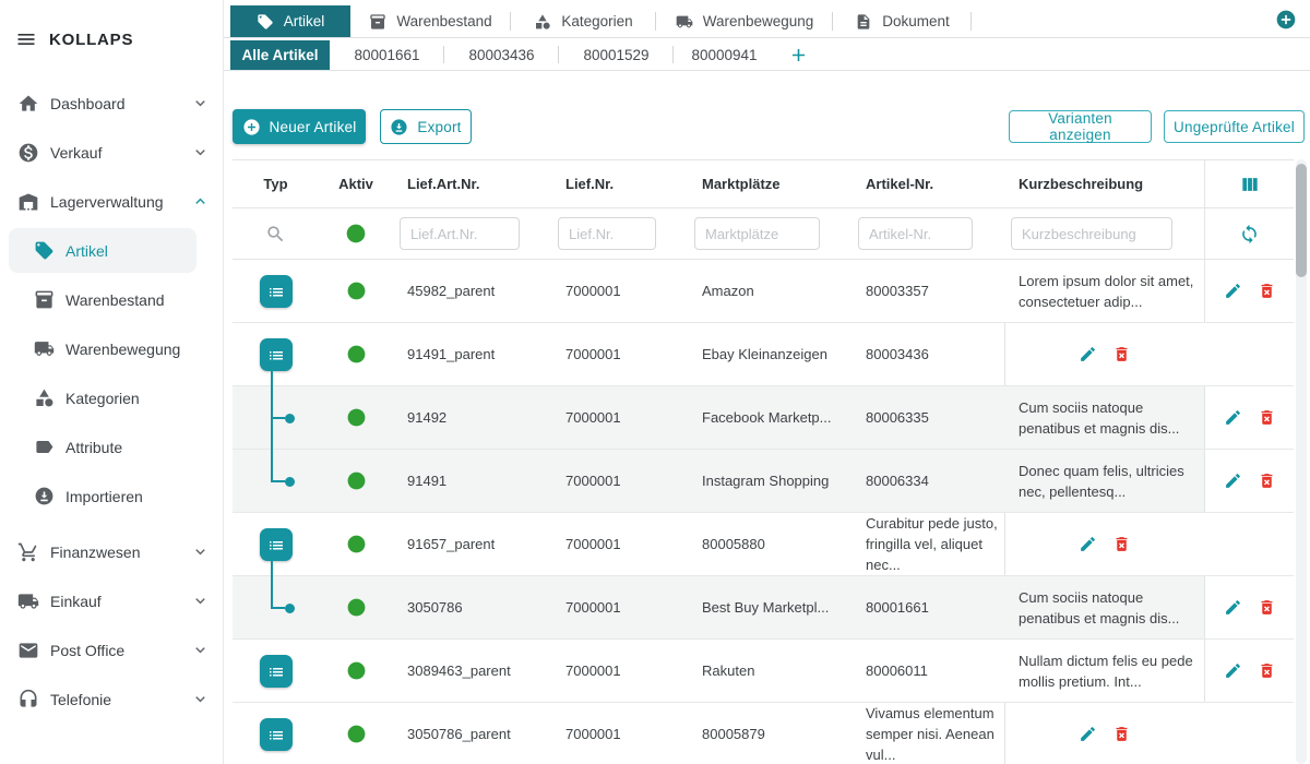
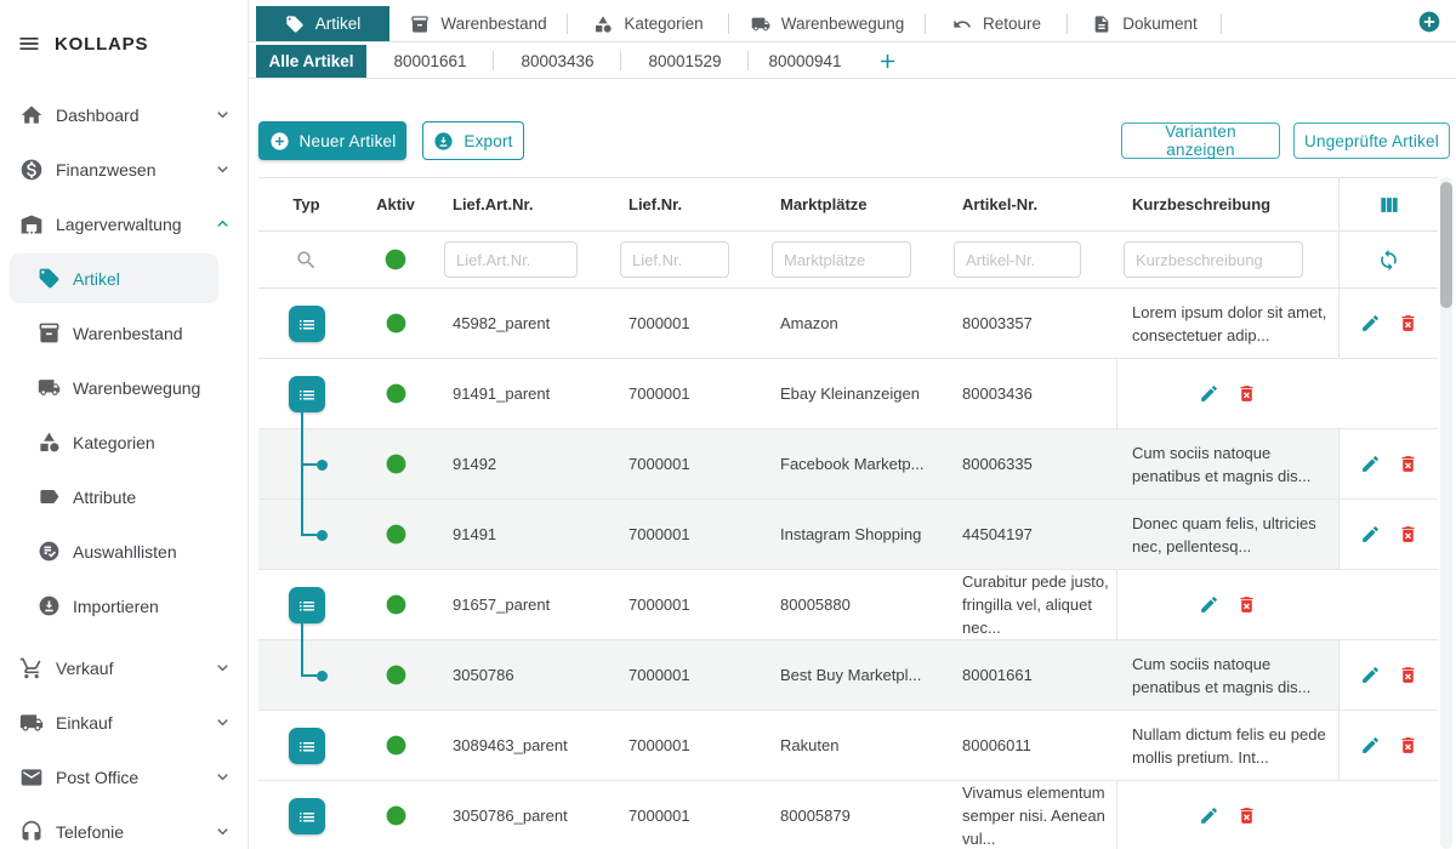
  KOLLAPS
  Dashboard
- Verkauf
+ Finanzwesen
  Lagerverwaltung
  Artikel
  Warenbestand
  Warenbewegung
  Kategorien
  Attribute
+ Auswahllisten
  Importieren
- Finanzwesen
+ Verkauf
  Einkauf
  Post Office
  Telefonie
  Artikel
  Warenbestand
  Kategorien
  Warenbewegung
+ Retoure
  Dokument
  Alle Artikel
  80001661
  80003436
  80001529
  80000941
  Neuer Artikel
  Export
  Varianten anzeigen
  Ungeprüfte Artikel
  Typ
  Aktiv
  Lief.Art.Nr.
  Lief.Nr.
  Marktplätze
  Artikel-Nr.
  Kurzbeschreibung
  Lief.Art.Nr.
  Lief.Nr.
  Marktplätze
  Artikel-Nr.
  Kurzbeschreibung
  45982_parent
  7000001
  Amazon
  80003357
  Lorem ipsum dolor sit amet, consectetuer adip...
  91491_parent
  7000001
  Ebay Kleinanzeigen
  80003436
  91492
  7000001
  Facebook Marketp...
  80006335
  Cum sociis natoque penatibus et magnis dis...
  91491
  7000001
  Instagram Shopping
- 80006334
+ 44504197
  Donec quam felis, ultricies nec, pellentesq...
  91657_parent
  7000001
  80005880
  Curabitur pede justo, fringilla vel, aliquet nec...
  3050786
  7000001
  Best Buy Marketpl...
  80001661
  Cum sociis natoque penatibus et magnis dis...
  3089463_parent
  7000001
  Rakuten
  80006011
  Nullam dictum felis eu pede mollis pretium. Int...
  3050786_parent
  7000001
  80005879
  Vivamus elementum semper nisi. Aenean vul...
